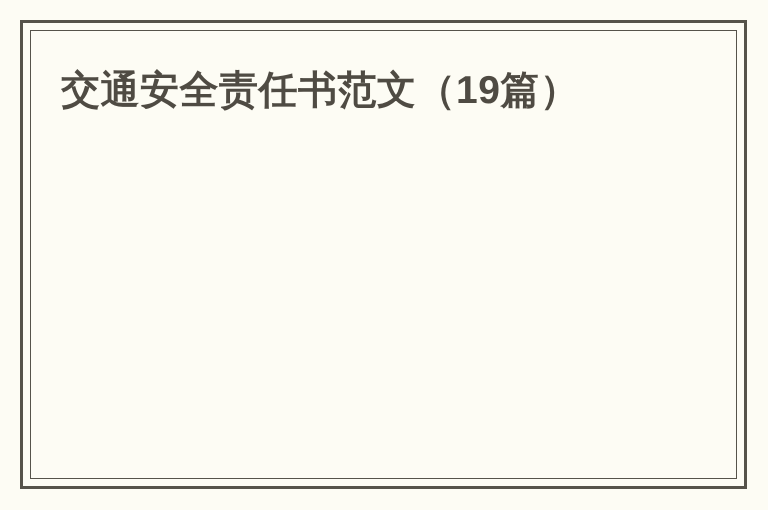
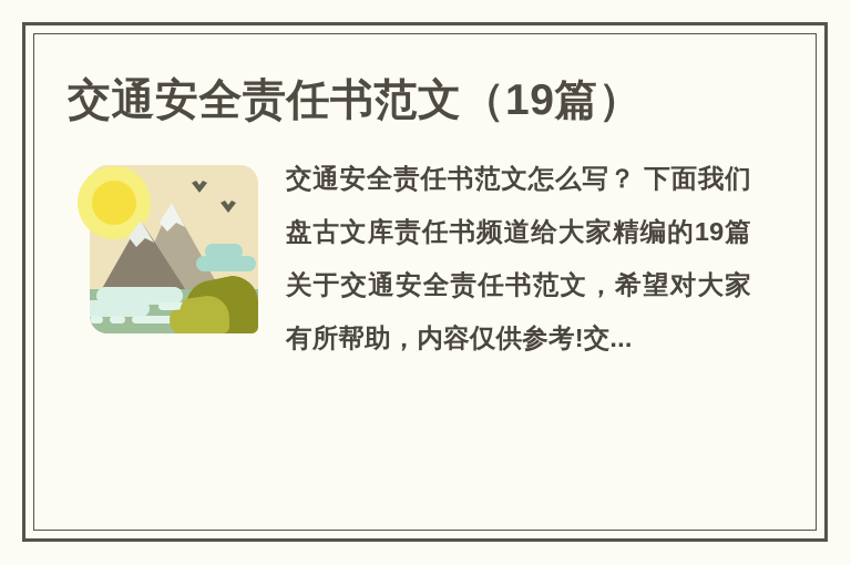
  交通安全责任书范文（19篇）
+ 交通安全责任书范文怎么写？ 下面我们盘古文库责任书频道给大家精编的19篇关于交通安全责任书范文，希望对大家有所帮助，内容仅供参考!交...
